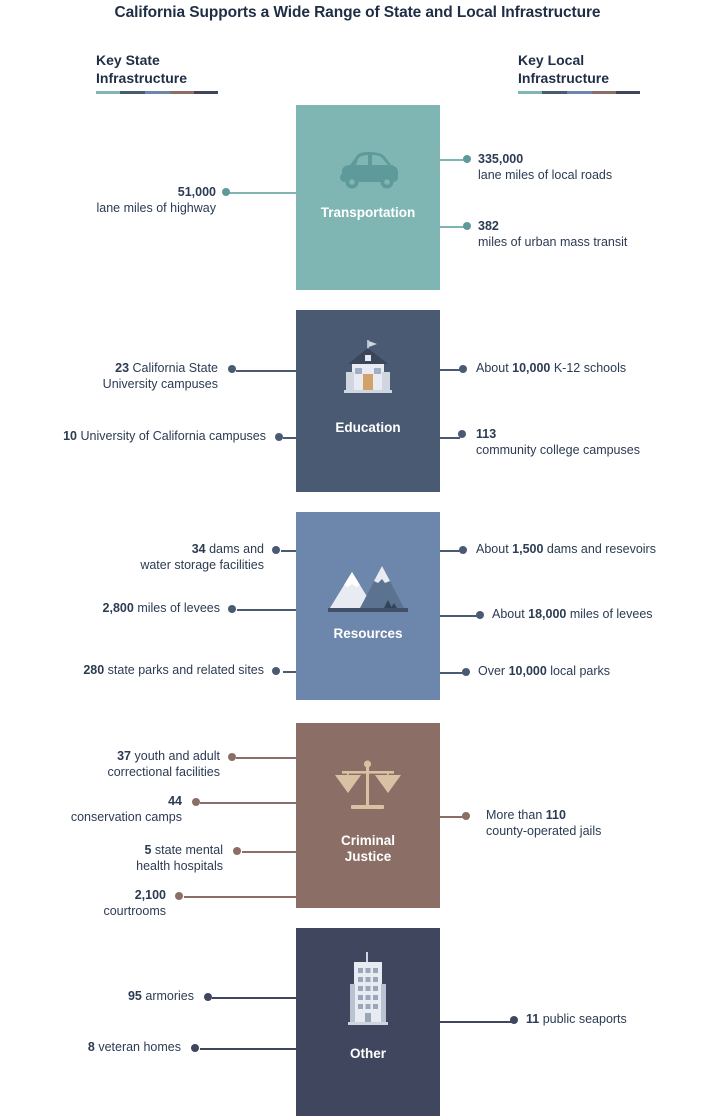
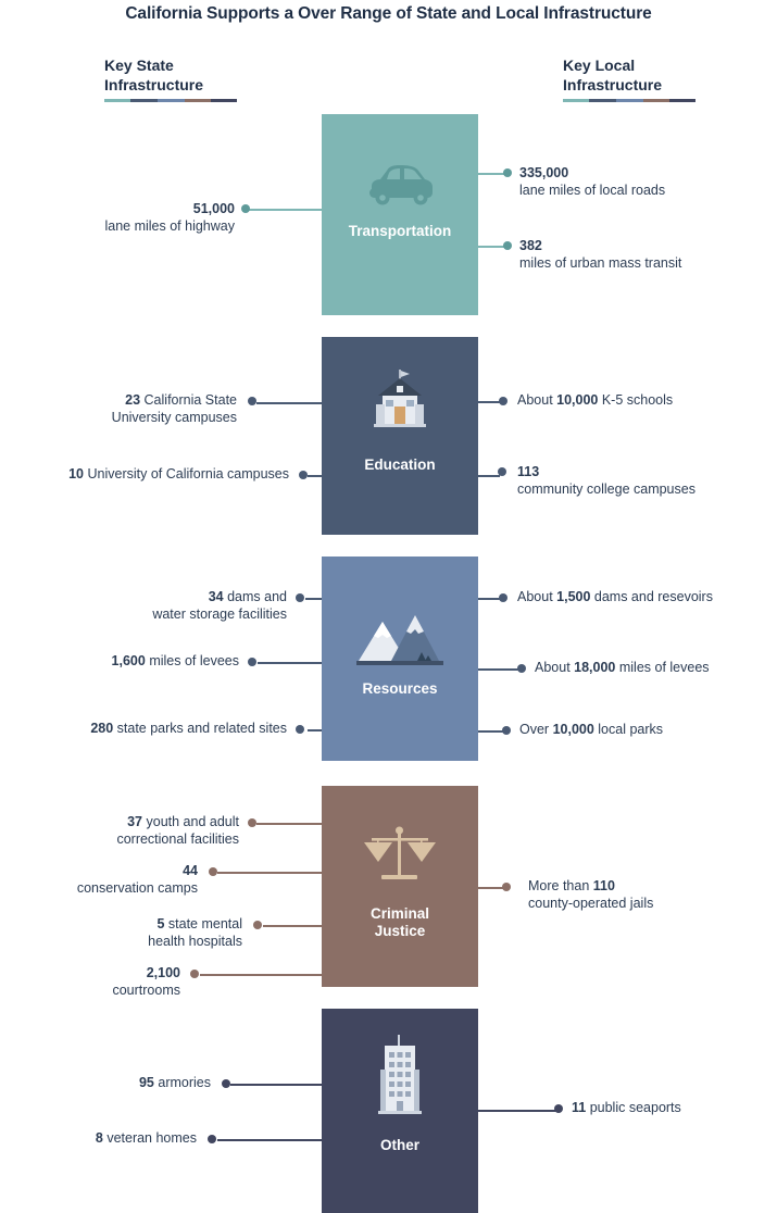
- California Supports a Wide Range of State and Local Infrastructure
+ California Supports a Over Range of State and Local Infrastructure
  Key State
  Infrastructure
  Key Local
  Infrastructure
  Transportation
  51,000
  lane miles of highway
  335,000
  lane miles of local roads
  382
  miles of urban mass transit
  Education
  23 California State
  University campuses
  10 University of California campuses
- About 10,000 K-12 schools
+ About 10,000 K-5 schools
  113
  community college campuses
  Resources
  34 dams and
  water storage facilities
- 2,800 miles of levees
+ 1,600 miles of levees
  280 state parks and related sites
  About 1,500 dams and resevoirs
  About 18,000 miles of levees
  Over 10,000 local parks
  Criminal
  Justice
  37 youth and adult
  correctional facilities
  44
  conservation camps
  5 state mental
  health hospitals
  2,100
  courtrooms
  More than 110
  county-operated jails
  Other
  95 armories
  8 veteran homes
  11 public seaports
